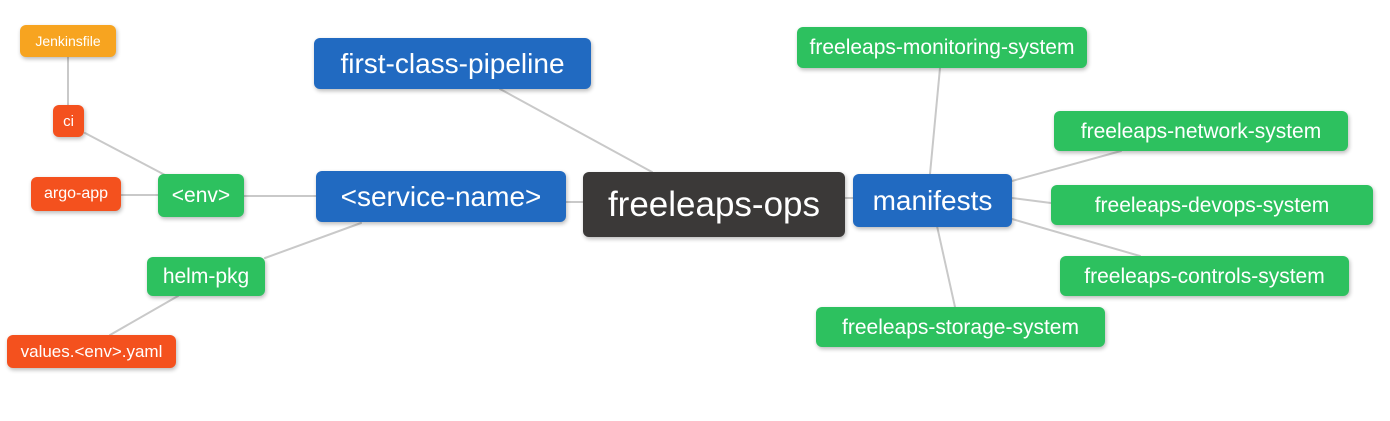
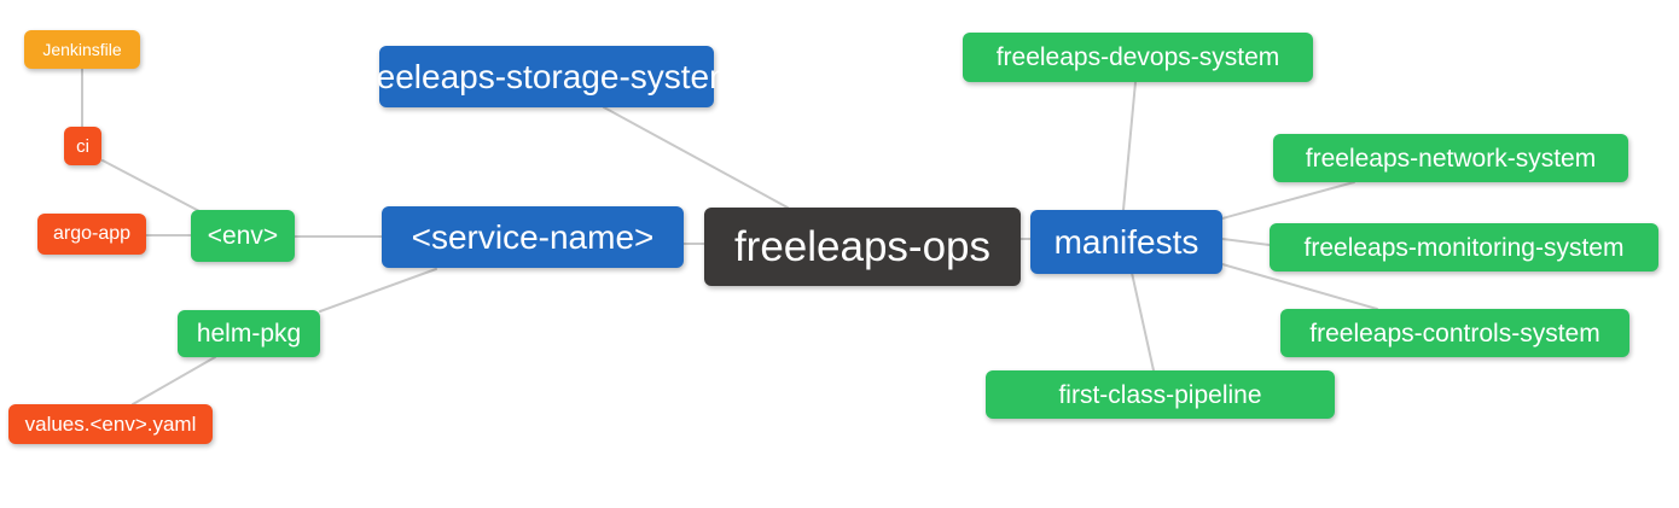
  Jenkinsfile
  ci
  argo-app
  <env>
  helm-pkg
  values.<env>.yaml
- first-class-pipeline
+ freeleaps-storage-system
  <service-name>
  freeleaps-ops
  manifests
- freeleaps-monitoring-system
+ freeleaps-devops-system
  freeleaps-network-system
- freeleaps-devops-system
+ freeleaps-monitoring-system
  freeleaps-controls-system
- freeleaps-storage-system
+ first-class-pipeline
